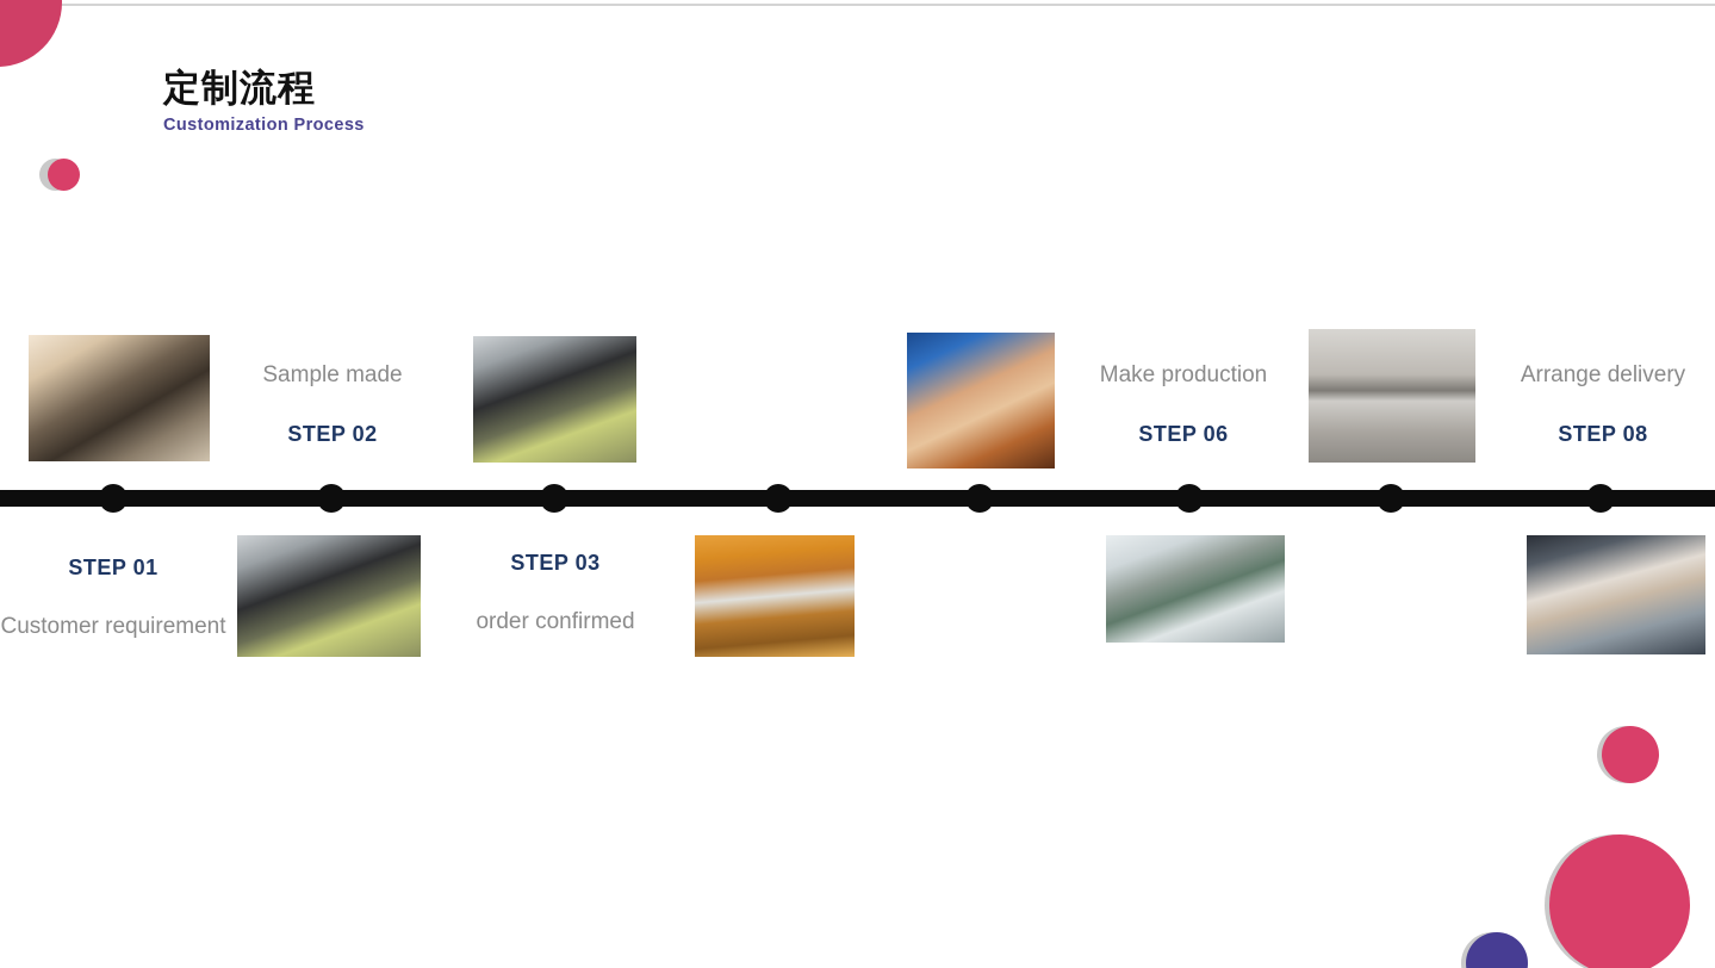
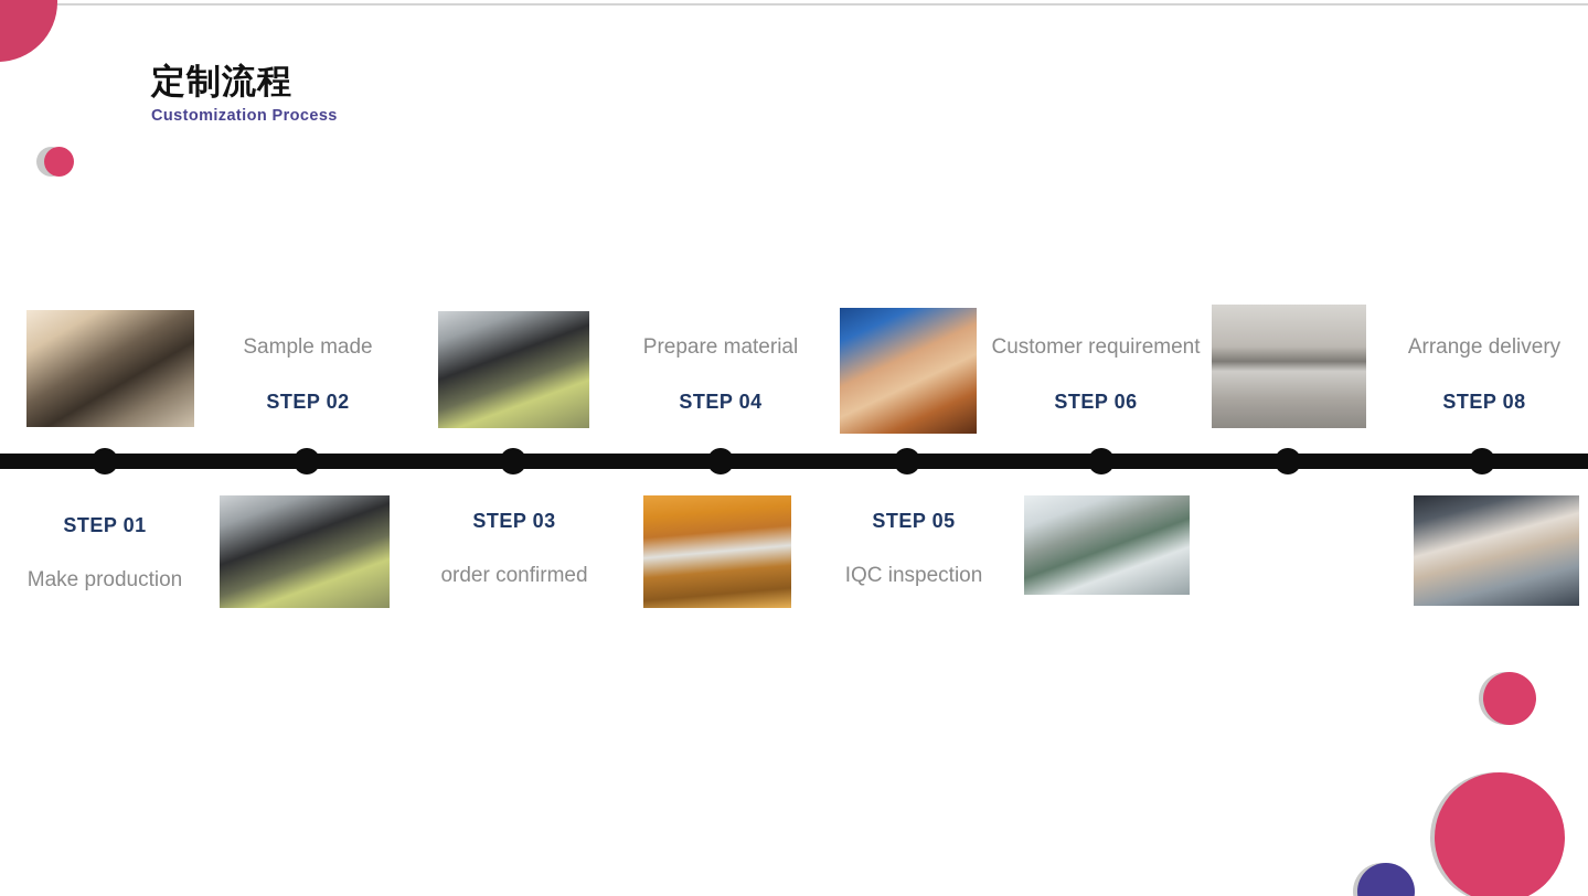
  定制流程
  Customization Process
  STEP 01
- Customer requirement
+ Make production
  Sample made
  STEP 02
  STEP 03
  order confirmed
+ Prepare material
+ STEP 04
+ STEP 05
+ IQC inspection
- Make production
+ Customer requirement
  STEP 06
  Arrange delivery
  STEP 08
